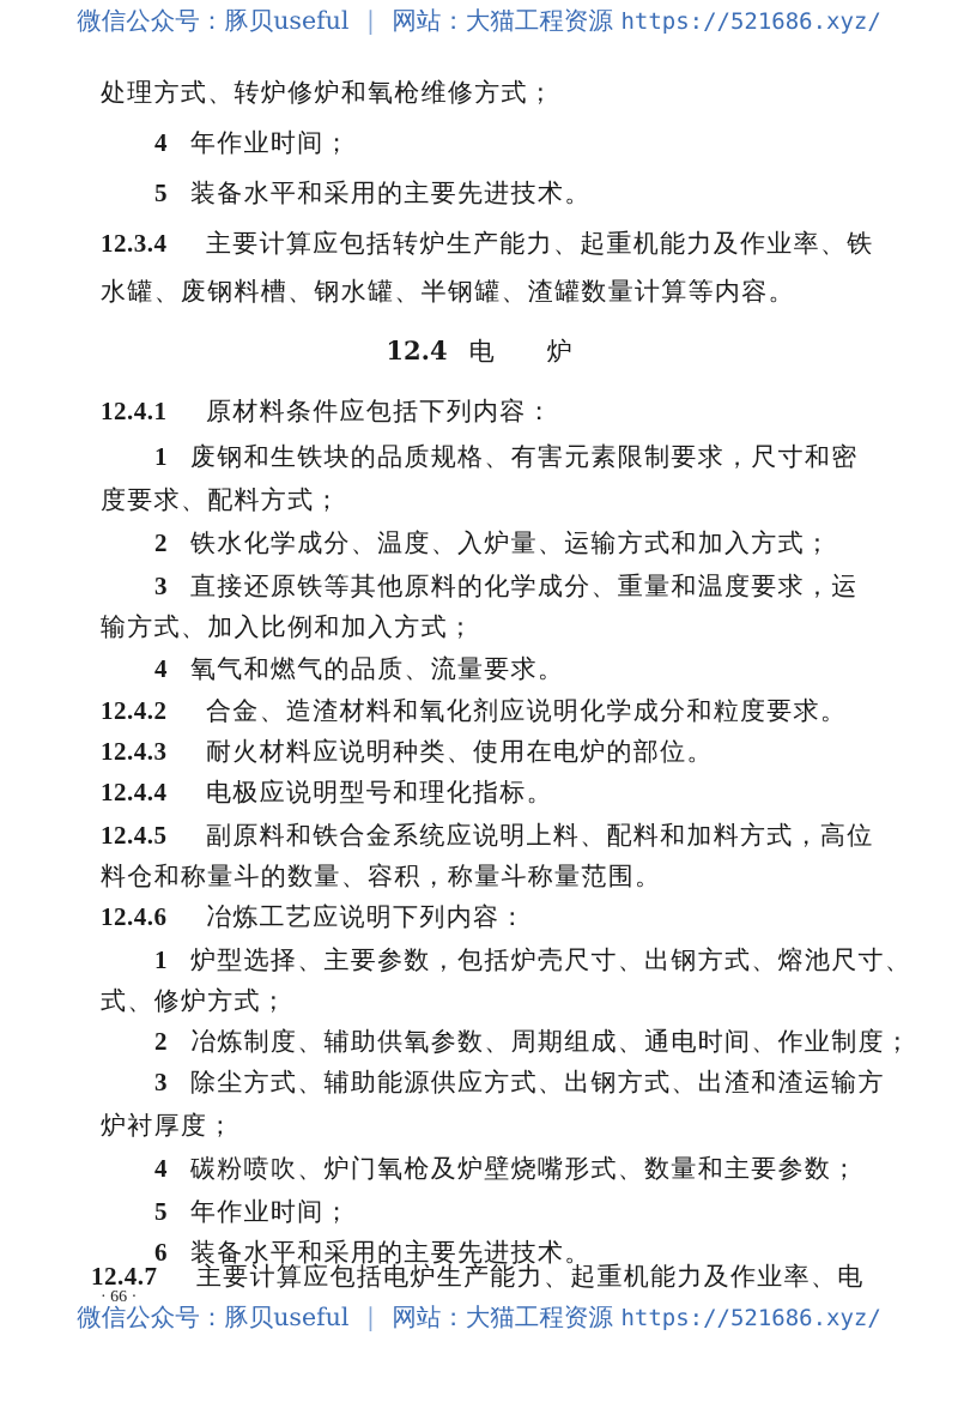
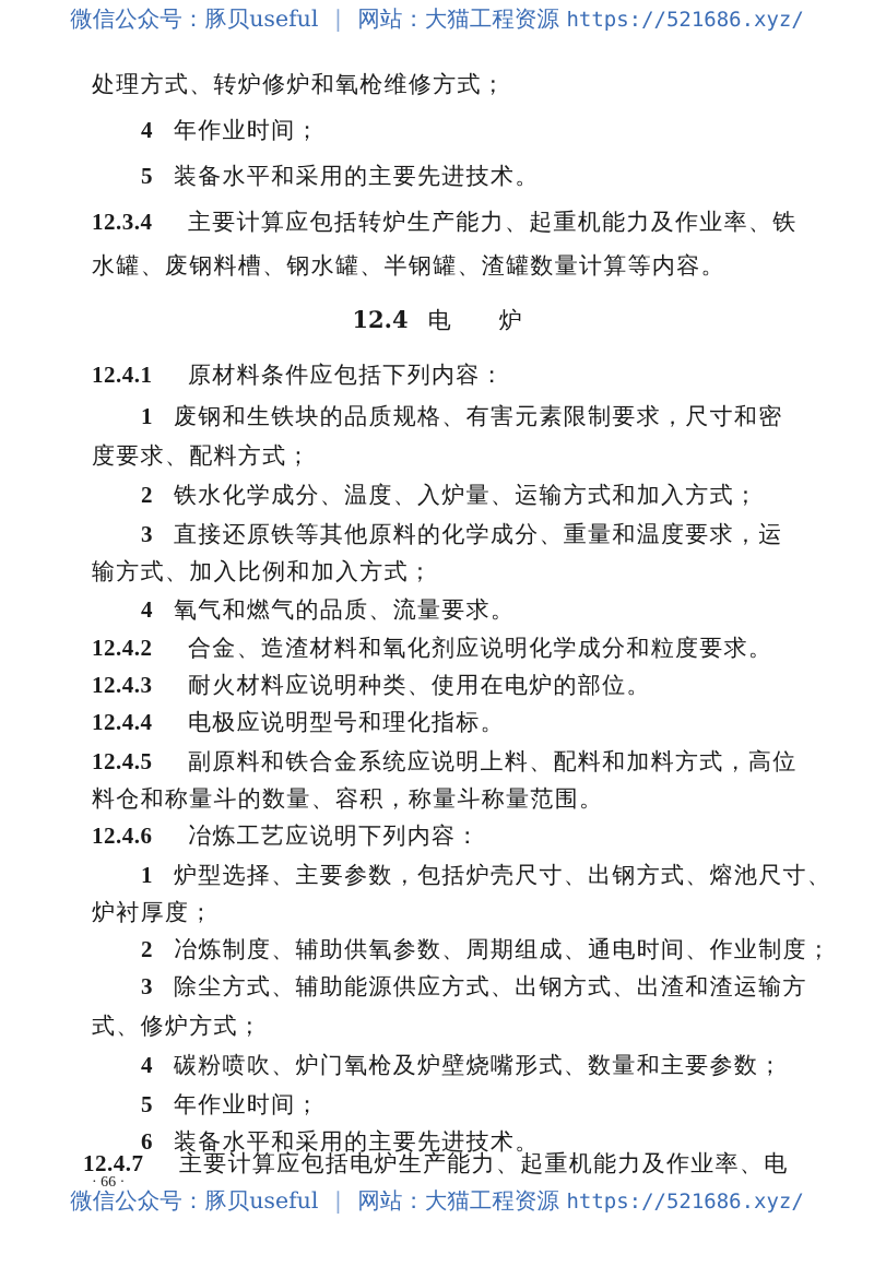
  微信公众号：豚贝useful | 网站：大猫工程资源 https://521686.xyz/
  处理方式、转炉修炉和氧枪维修方式；
  4 年作业时间；
  5 装备水平和采用的主要先进技术。
  12.3.4 主要计算应包括转炉生产能力、起重机能力及作业率、铁
  水罐、废钢料槽、钢水罐、半钢罐、渣罐数量计算等内容。
  12.4 电 炉
  12.4.1 原材料条件应包括下列内容：
  1 废钢和生铁块的品质规格、有害元素限制要求，尺寸和密
  度要求、配料方式；
  2 铁水化学成分、温度、入炉量、运输方式和加入方式；
  3 直接还原铁等其他原料的化学成分、重量和温度要求，运
  输方式、加入比例和加入方式；
  4 氧气和燃气的品质、流量要求。
  12.4.2 合金、造渣材料和氧化剂应说明化学成分和粒度要求。
  12.4.3 耐火材料应说明种类、使用在电炉的部位。
  12.4.4 电极应说明型号和理化指标。
  12.4.5 副原料和铁合金系统应说明上料、配料和加料方式，高位
  料仓和称量斗的数量、容积，称量斗称量范围。
  12.4.6 冶炼工艺应说明下列内容：
  1 炉型选择、主要参数，包括炉壳尺寸、出钢方式、熔池尺寸、
- 式、修炉方式；
+ 炉衬厚度；
  2 冶炼制度、辅助供氧参数、周期组成、通电时间、作业制度；
  3 除尘方式、辅助能源供应方式、出钢方式、出渣和渣运输方
- 炉衬厚度；
+ 式、修炉方式；
  4 碳粉喷吹、炉门氧枪及炉壁烧嘴形式、数量和主要参数；
  5 年作业时间；
  6 装备水平和采用的主要先进技术。
  12.4.7 主要计算应包括电炉生产能力、起重机能力及作业率、电
  · 66 ·
  微信公众号：豚贝useful | 网站：大猫工程资源 https://521686.xyz/
